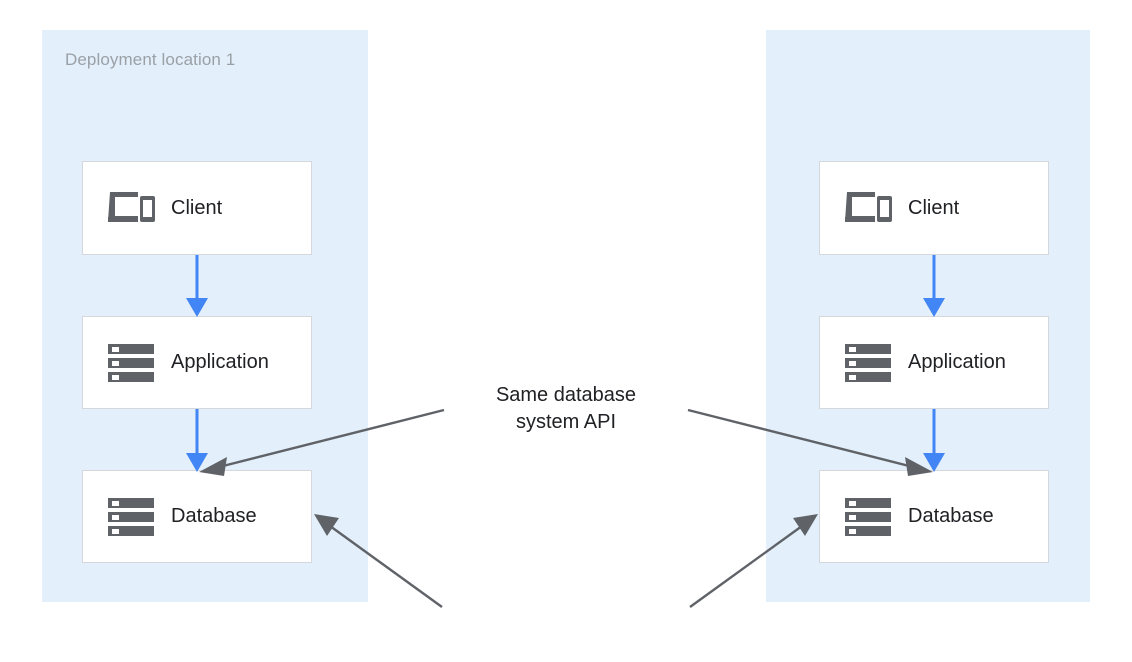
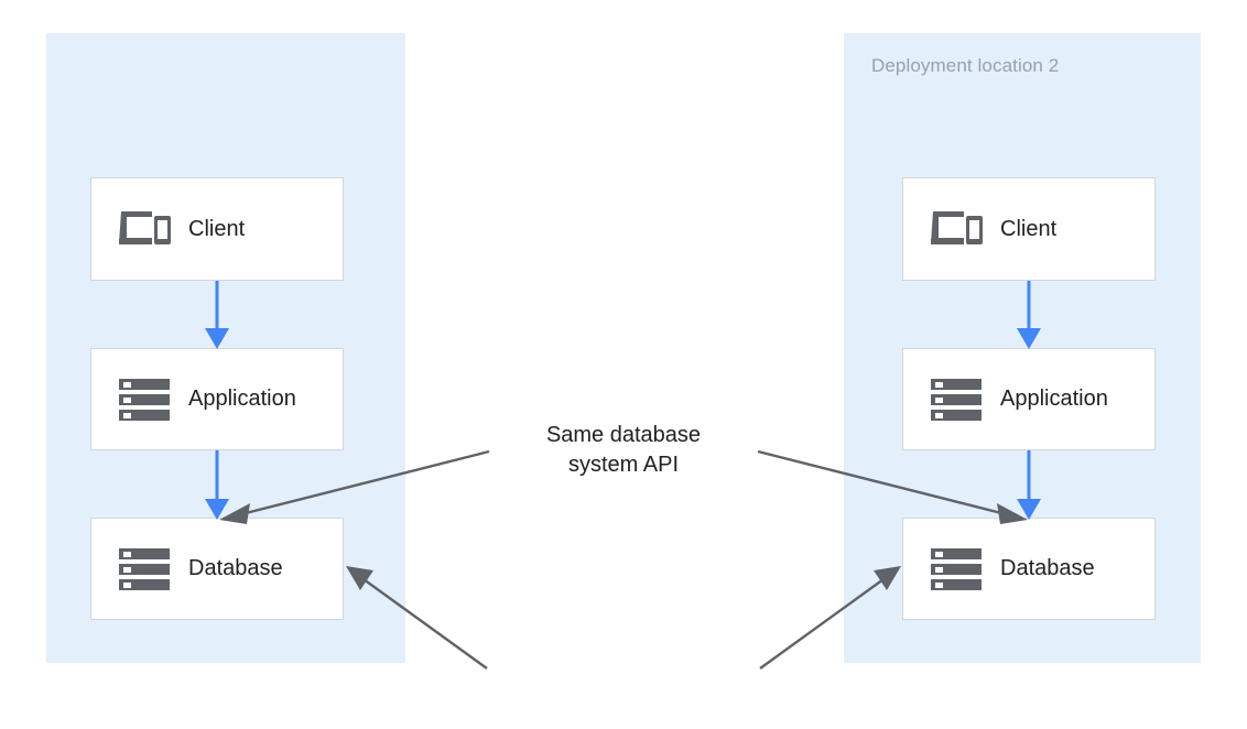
- Deployment location 1
  Client
  Application
  Database
+ Deployment location 2
  Client
  Application
  Database
  Same database
  system API
